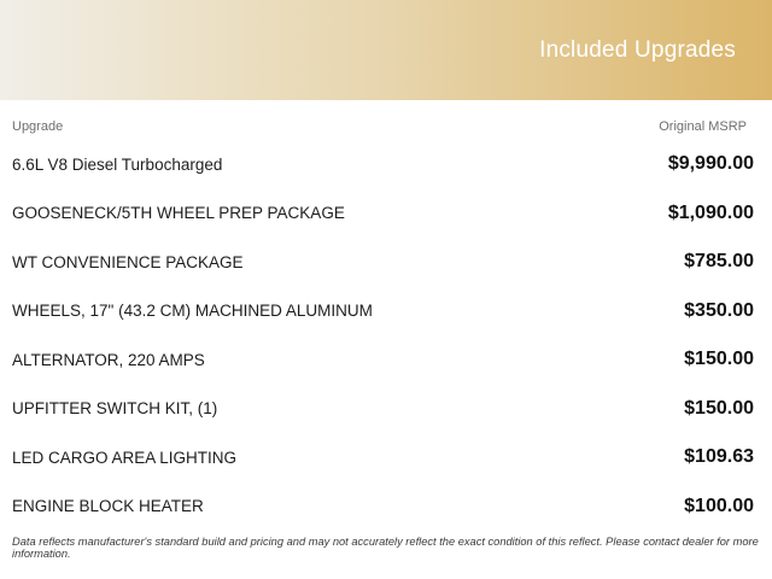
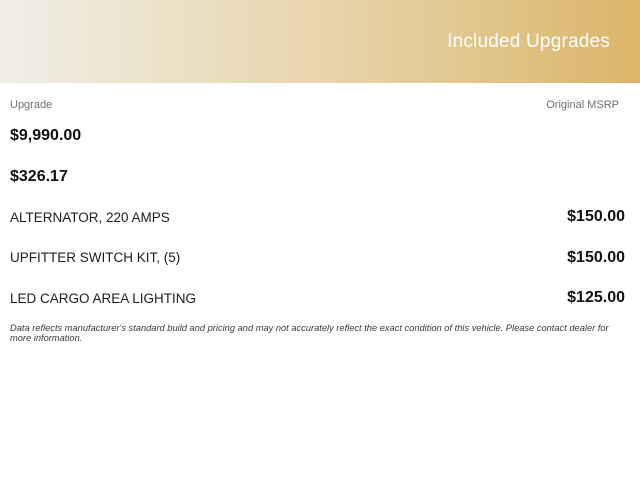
  Included Upgrades
  Upgrade
  Original MSRP
- 6.6L V8 Diesel Turbocharged
  $9,990.00
- GOOSENECK/5TH WHEEL PREP PACKAGE
- $1,090.00
- WT CONVENIENCE PACKAGE
- $785.00
+ $326.17
- WHEELS, 17" (43.2 CM) MACHINED ALUMINUM
- $350.00
  ALTERNATOR, 220 AMPS
  $150.00
- UPFITTER SWITCH KIT, (1)
+ UPFITTER SWITCH KIT, (5)
  $150.00
  LED CARGO AREA LIGHTING
- $109.63
+ $125.00
- ENGINE BLOCK HEATER
- $100.00
- Data reflects manufacturer's standard build and pricing and may not accurately reflect the exact condition of this reflect. Please contact dealer for more information.
+ Data reflects manufacturer's standard build and pricing and may not accurately reflect the exact condition of this vehicle. Please contact dealer for more information.
